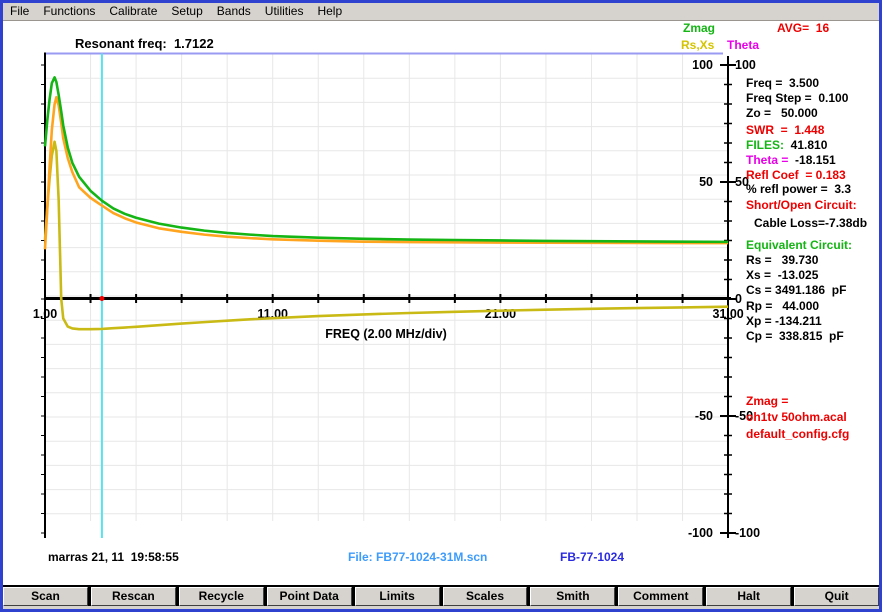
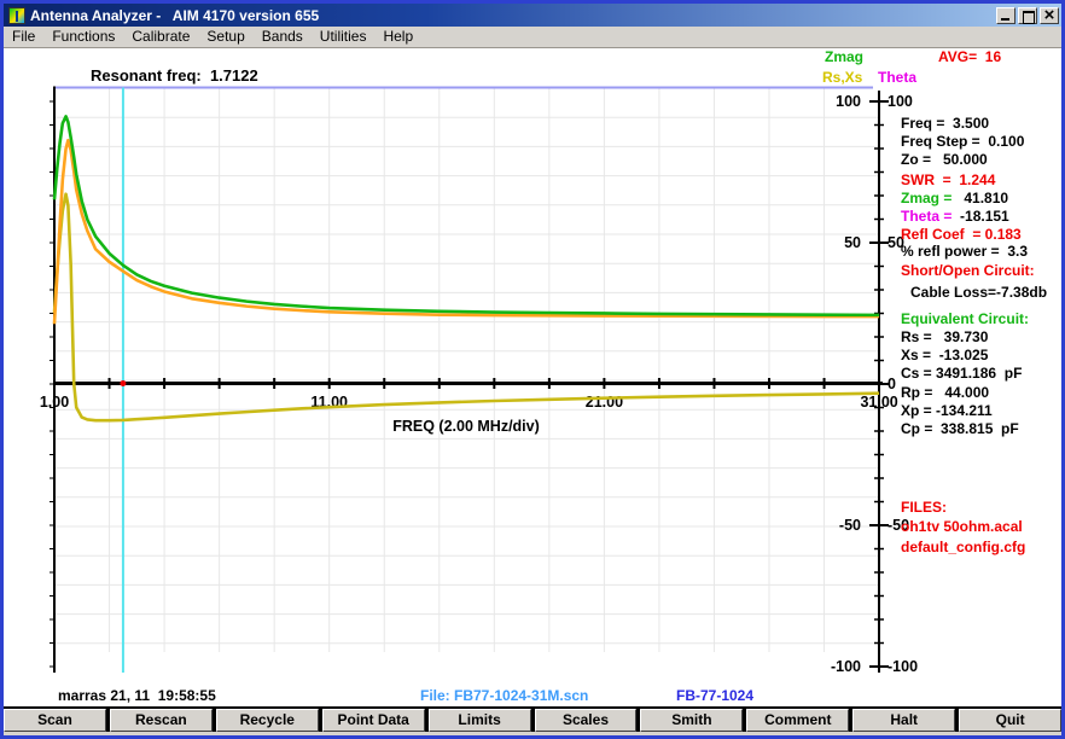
+ Antenna Analyzer - AIM 4170 version 655
  File
  Functions
  Calibrate
  Setup
  Bands
  Utilities
  Help
  100
  100
  50
  50
  0
  -50
  -50
  -100
  -100
  1.00
  11.00
  21.00
  31.00
  FREQ (2.00 MHz/div)
  Resonant freq: 1.7122
  Zmag
  AVG= 16
  Rs,Xs
  Theta
  Freq = 3.500
  Freq Step = 0.100
  Zo = 50.000
- SWR = 1.448
+ SWR = 1.244
- FILES: 41.810
+ Zmag = 41.810
  Theta = -18.151
  Refl Coef = 0.183
  % refl power = 3.3
  Short/Open Circuit:
  Cable Loss=-7.38db
  Equivalent Circuit:
  Rs = 39.730
  Xs = -13.025
  Cs = 3491.186 pF
  Rp = 44.000
  Xp = -134.211
  Cp = 338.815 pF
- Zmag =
+ FILES:
  oh1tv 50ohm.acal
  default_config.cfg
  marras 21, 11 19:58:55
  File: FB77-1024-31M.scn
  FB-77-1024
  Scan
  Rescan
  Recycle
  Point Data
  Limits
  Scales
  Smith
  Comment
  Halt
  Quit
